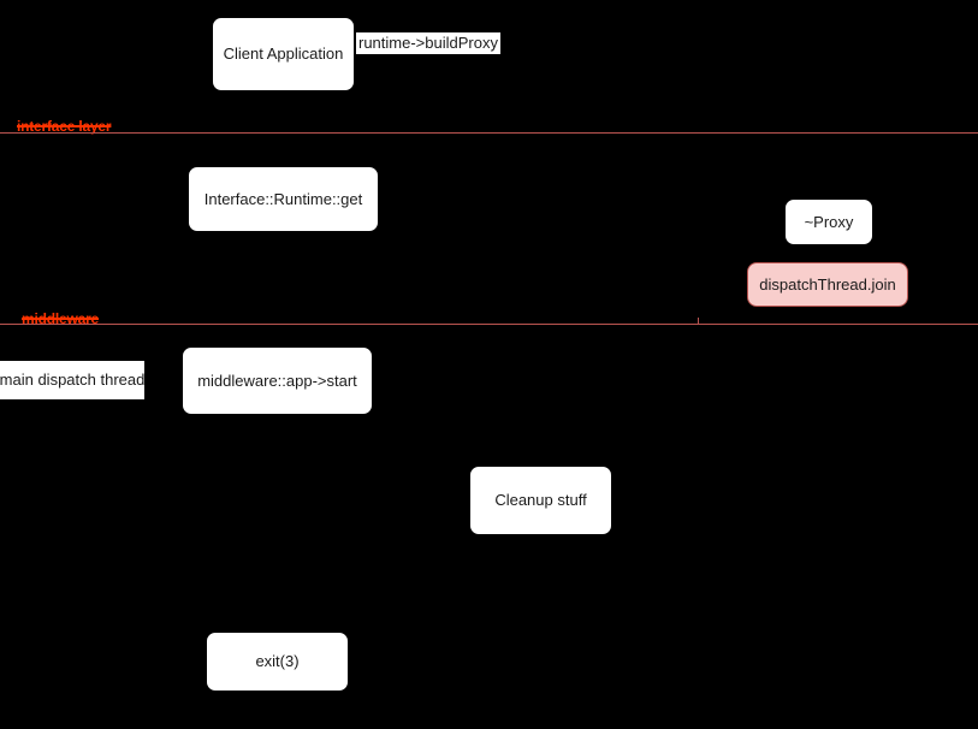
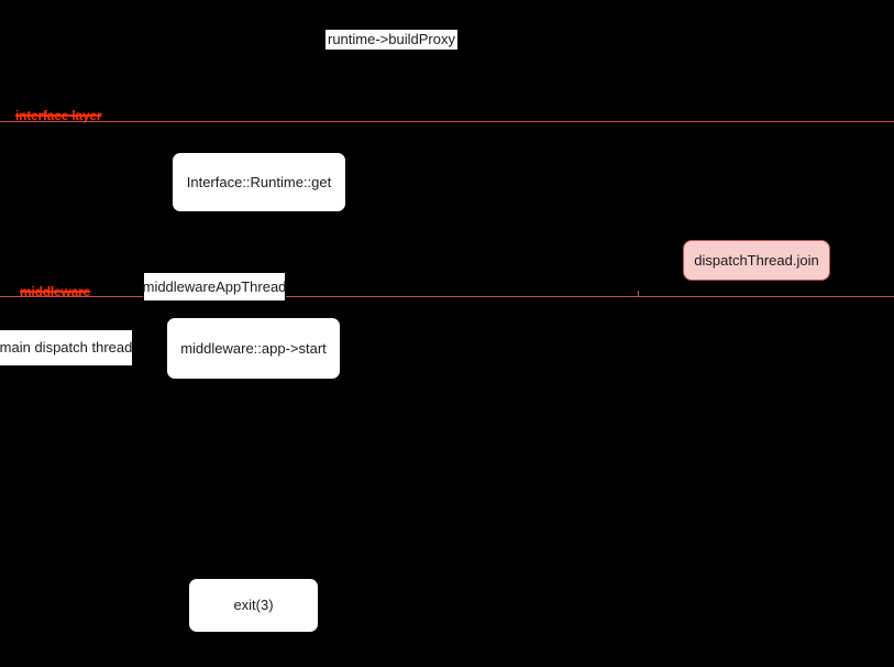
  interface layer
  middleware
- Client Application
  runtime->buildProxy
  Interface::Runtime::get
- ~Proxy
  dispatchThread.join
+ middlewareAppThread
  main dispatch thread
  middleware::app->start
- Cleanup stuff
  exit(3)
